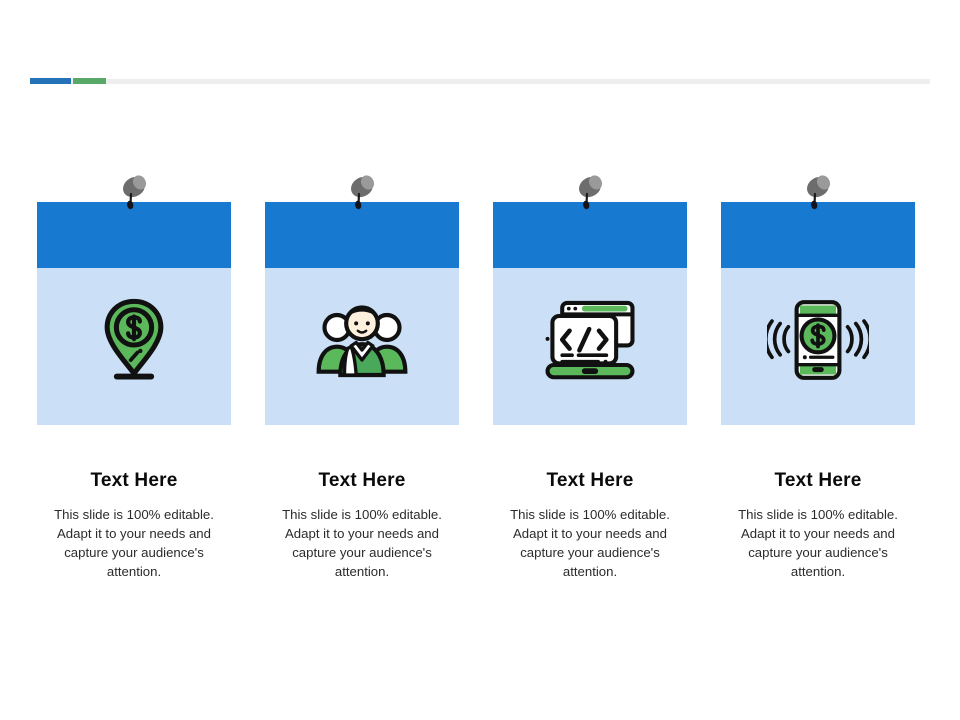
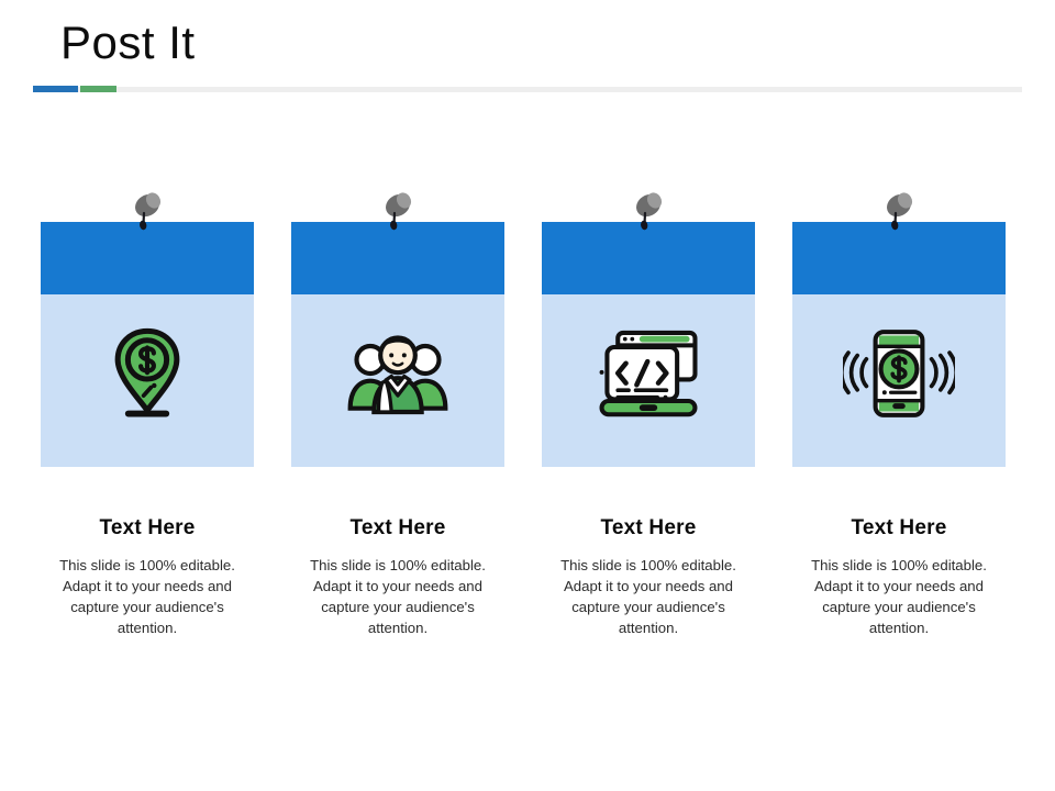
+ Post It
  Text Here
  This slide is 100% editable. Adapt it to your needs and capture your audience's attention.
  Text Here
  This slide is 100% editable. Adapt it to your needs and capture your audience's attention.
  Text Here
  This slide is 100% editable. Adapt it to your needs and capture your audience's attention.
  Text Here
  This slide is 100% editable. Adapt it to your needs and capture your audience's attention.
